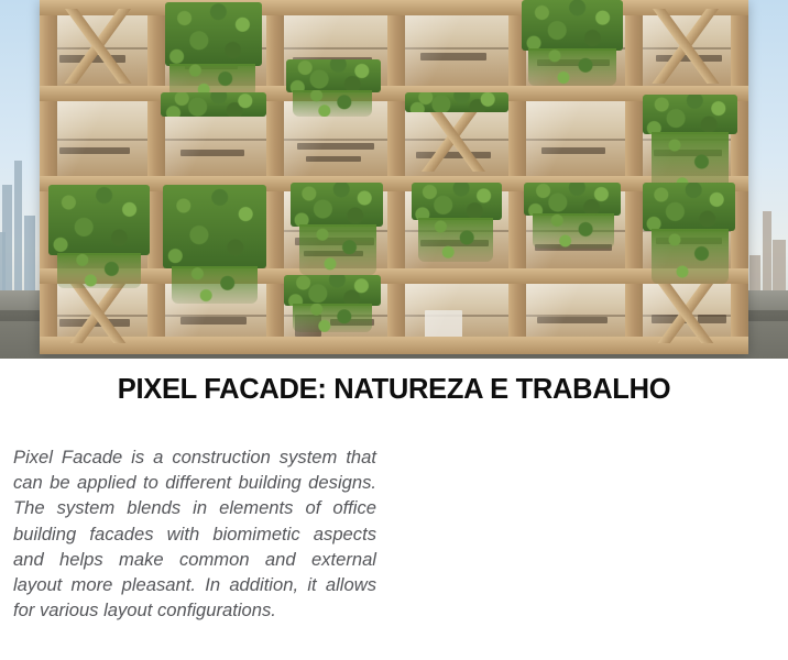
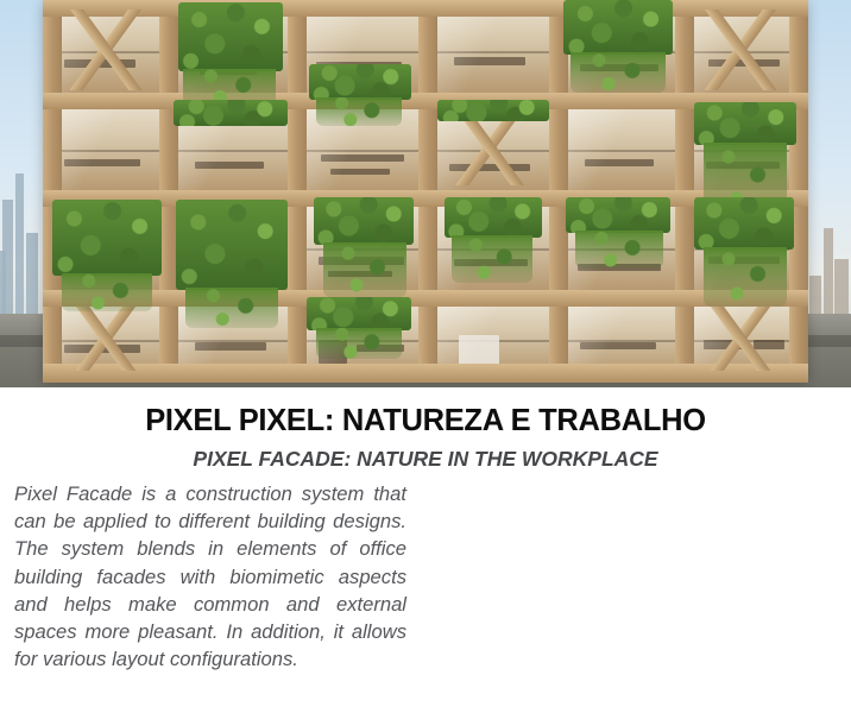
- PIXEL FACADE: NATUREZA E TRABALHO
+ PIXEL PIXEL: NATUREZA E TRABALHO
+ PIXEL FACADE: NATURE IN THE WORKPLACE
- Pixel Facade is a construction system that can be applied to different building designs. The system blends in elements of office building facades with biomimetic aspects and helps make common and external layout more pleasant. In addition, it allows for various layout configurations.
+ Pixel Facade is a construction system that can be applied to different building designs. The system blends in elements of office building facades with biomimetic aspects and helps make common and external spaces more pleasant. In addition, it allows for various layout configurations.
